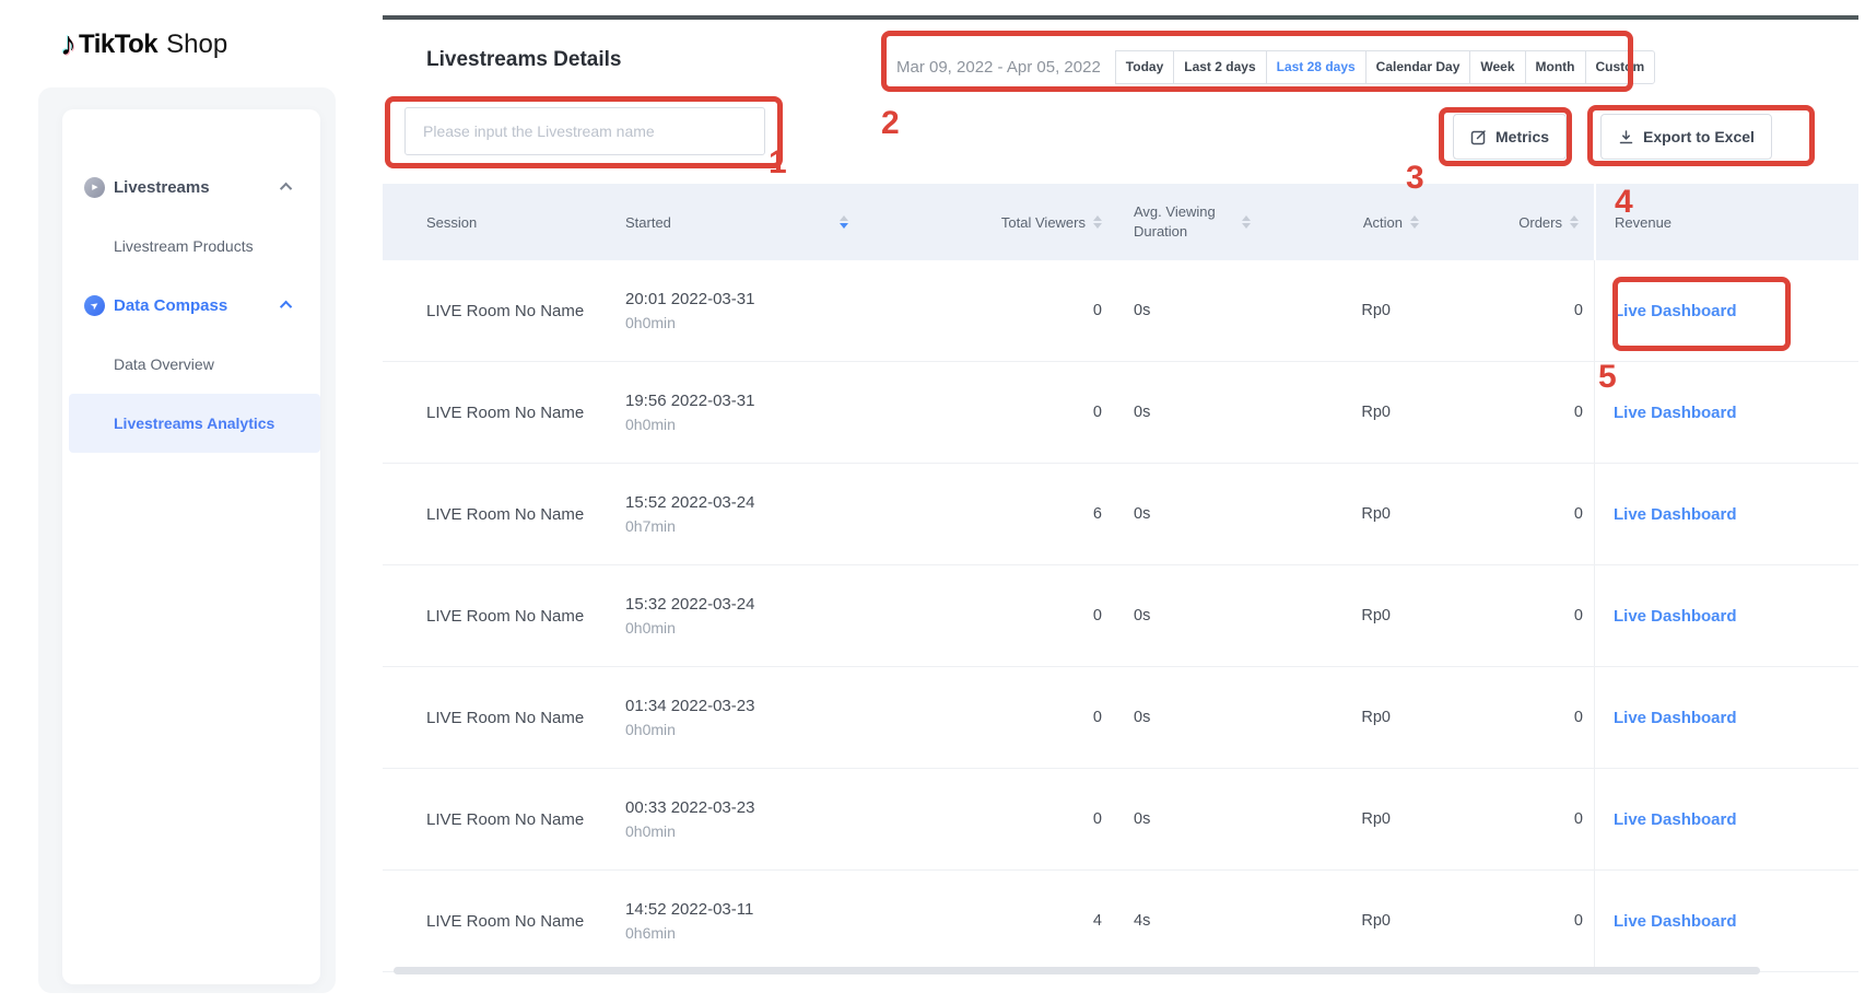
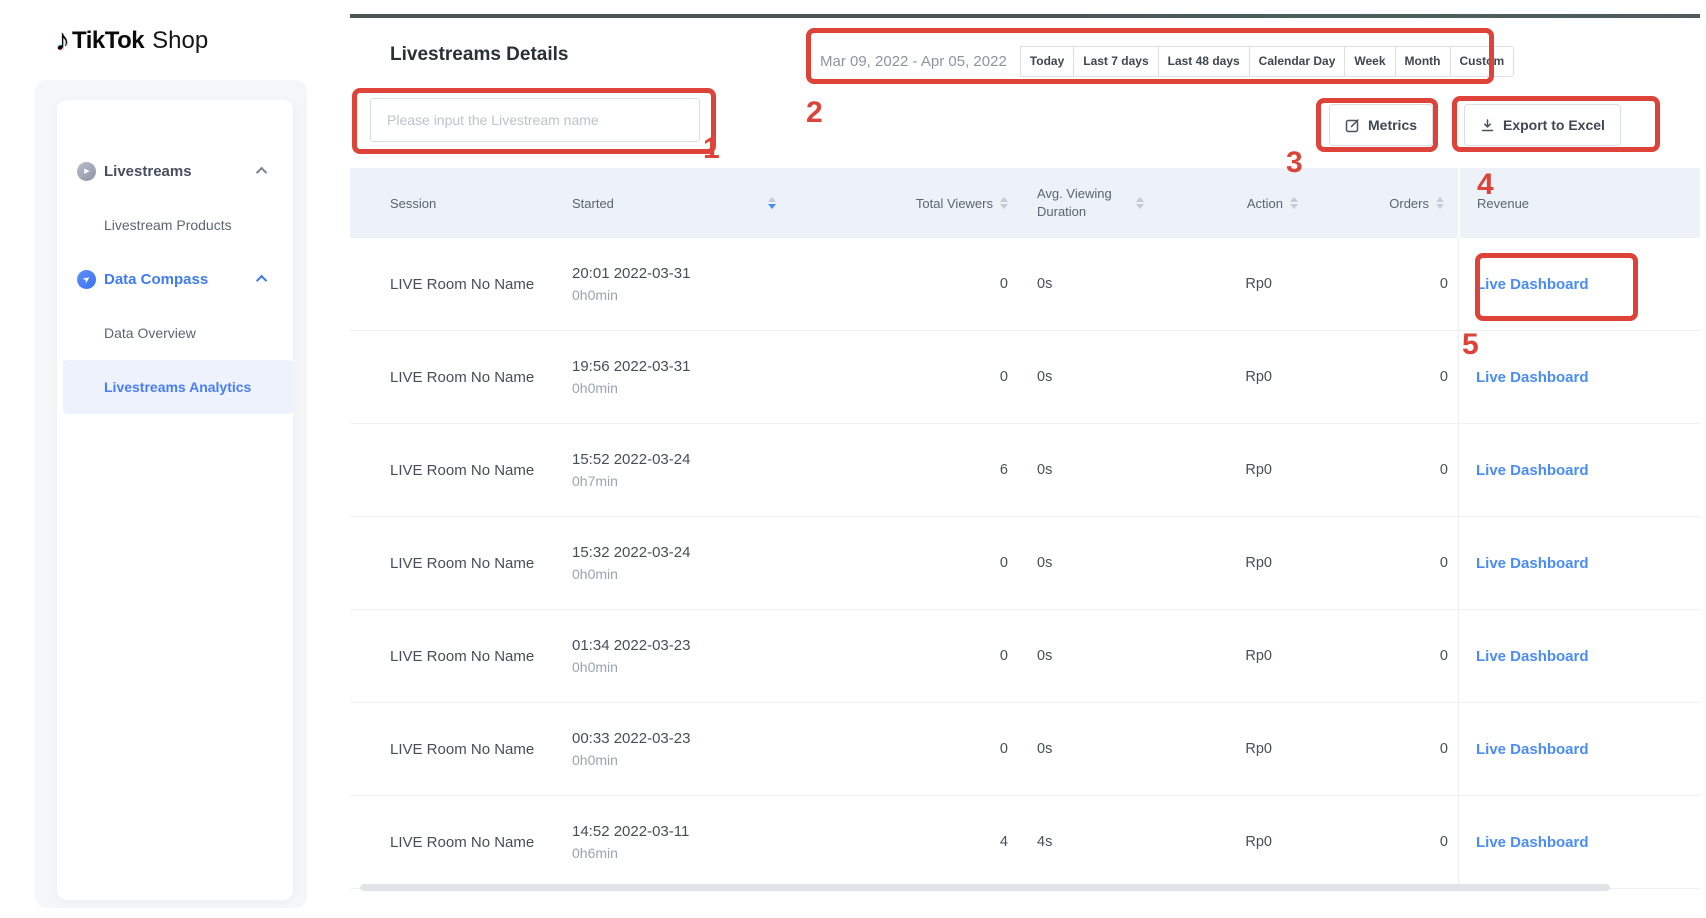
  ♪
  TikTok
  Shop
  Livestreams
  Livestream Products
  Data Compass
  Data Overview
  Livestreams Analytics
  Livestreams Details
  Mar 09, 2022 - Apr 05, 2022
  Today
- Last 2 days
+ Last 7 days
- Last 28 days
+ Last 48 days
  Calendar Day
  Week
  Month
  Custom
  Please input the Livestream name
  Metrics
  Export to Excel
  Session
  Started
  Total Viewers
  Avg. Viewing Duration
  Action
  Orders
  Revenue
  LIVE Room No Name
  20:01 2022-03-31
  0h0min
  0
  0s
  Rp0
  0
  Live Dashboard
  LIVE Room No Name
  19:56 2022-03-31
  0h0min
  0
  0s
  Rp0
  0
  Live Dashboard
  LIVE Room No Name
  15:52 2022-03-24
  0h7min
  6
  0s
  Rp0
  0
  Live Dashboard
  LIVE Room No Name
  15:32 2022-03-24
  0h0min
  0
  0s
  Rp0
  0
  Live Dashboard
  LIVE Room No Name
  01:34 2022-03-23
  0h0min
  0
  0s
  Rp0
  0
  Live Dashboard
  LIVE Room No Name
  00:33 2022-03-23
  0h0min
  0
  0s
  Rp0
  0
  Live Dashboard
  LIVE Room No Name
  14:52 2022-03-11
  0h6min
  4
  4s
  Rp0
  0
  Live Dashboard
  1
  2
  3
  4
  5
